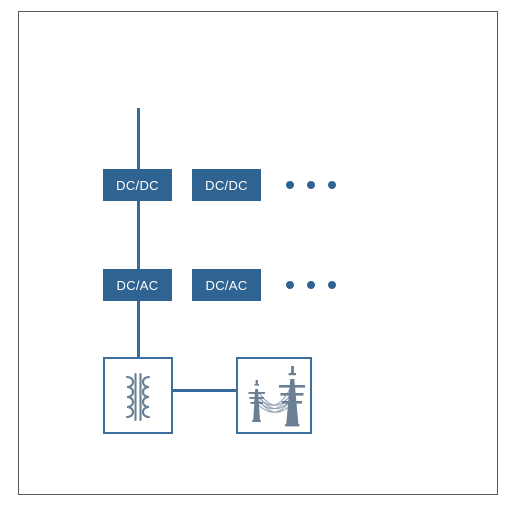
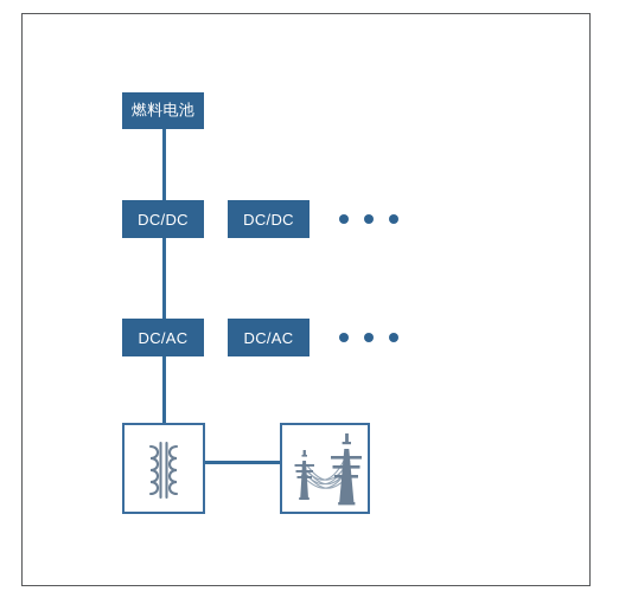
+ 燃料电池
  DC/DC
  DC/DC
  DC/AC
  DC/AC
